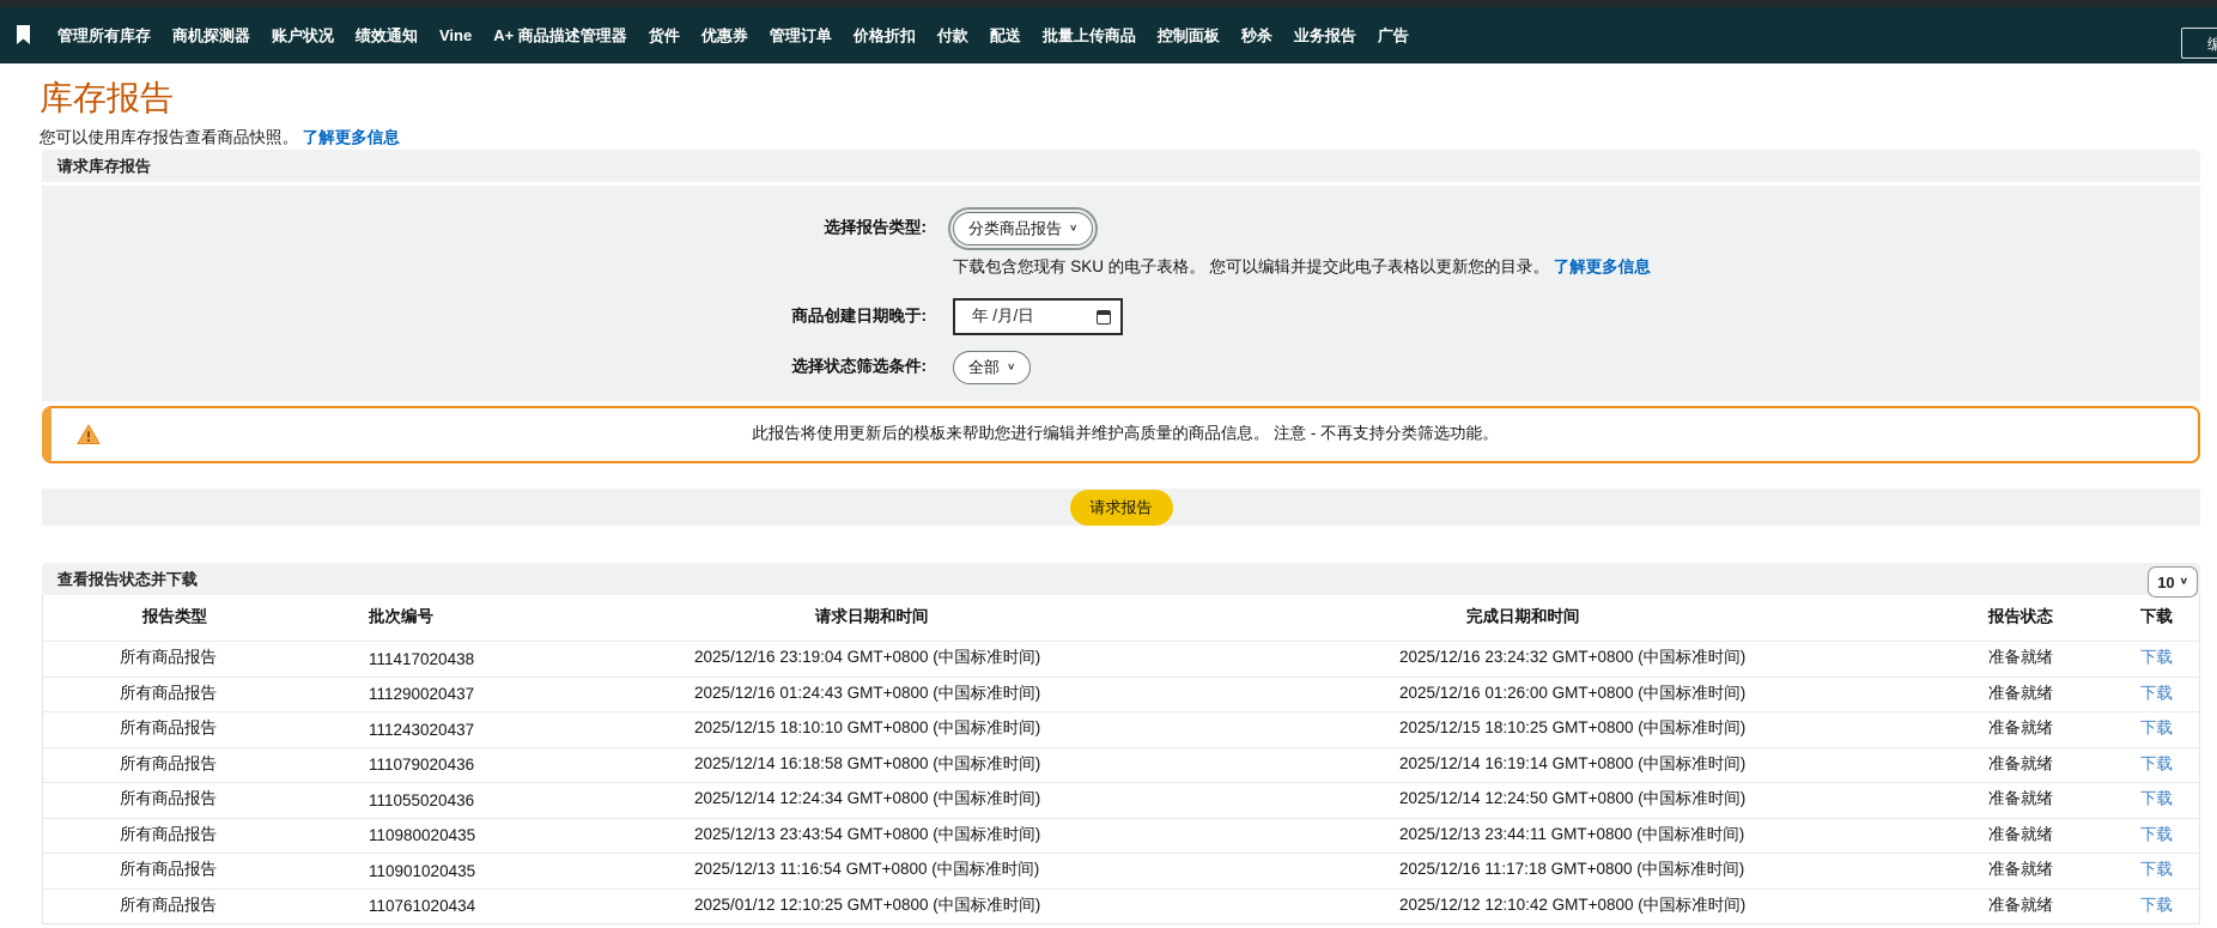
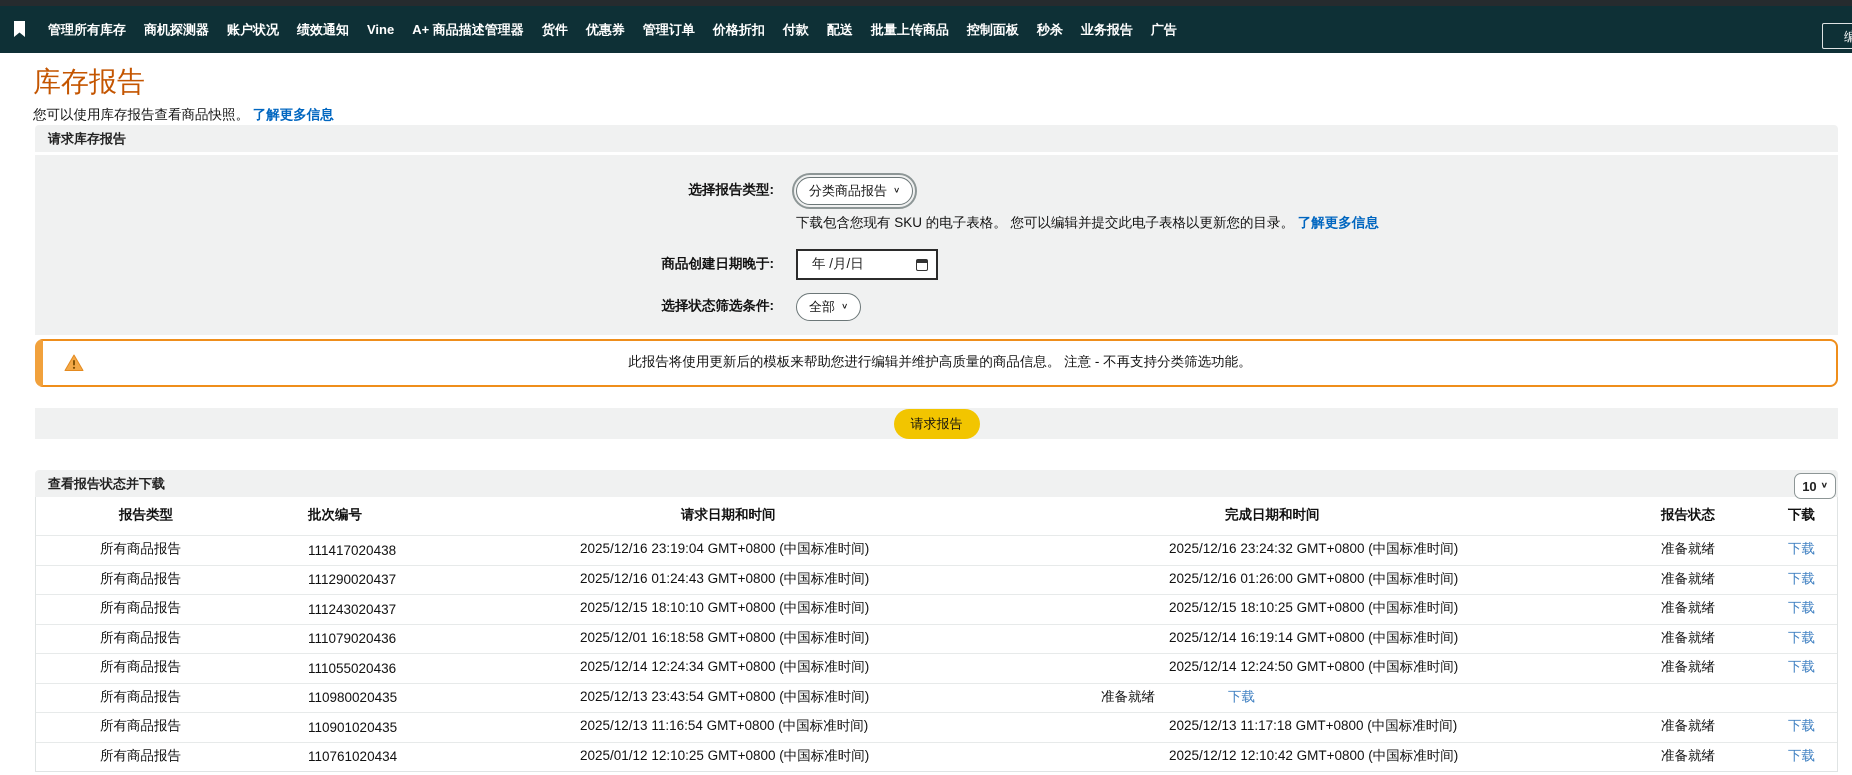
  管理所有库存
  商机探测器
  账户状况
  绩效通知
  Vine
  A+ 商品描述管理器
  货件
  优惠券
  管理订单
  价格折扣
  付款
  配送
  批量上传商品
  控制面板
  秒杀
  业务报告
  广告
  编
  库存报告
  您可以使用库存报告查看商品快照。 了解更多信息
  请求库存报告
  选择报告类型:
  分类商品报告
  ∨
  下载包含您现有 SKU 的电子表格。 您可以编辑并提交此电子表格以更新您的目录。 了解更多信息
  商品创建日期晚于:
  年 /月/日
  选择状态筛选条件:
  全部
  ∨
  此报告将使用更新后的模板来帮助您进行编辑并维护高质量的商品信息。 注意 - 不再支持分类筛选功能。
  请求报告
  查看报告状态并下载
  10
  ∨
  报告类型
  批次编号
  请求日期和时间
  完成日期和时间
  报告状态
  下载
  所有商品报告
  111417020438
  2025/12/16 23:19:04 GMT+0800 (中国标准时间)
  2025/12/16 23:24:32 GMT+0800 (中国标准时间)
  准备就绪
  下载
  所有商品报告
  111290020437
  2025/12/16 01:24:43 GMT+0800 (中国标准时间)
  2025/12/16 01:26:00 GMT+0800 (中国标准时间)
  准备就绪
  下载
  所有商品报告
  111243020437
  2025/12/15 18:10:10 GMT+0800 (中国标准时间)
  2025/12/15 18:10:25 GMT+0800 (中国标准时间)
  准备就绪
  下载
  所有商品报告
  111079020436
- 2025/12/14 16:18:58 GMT+0800 (中国标准时间)
+ 2025/12/01 16:18:58 GMT+0800 (中国标准时间)
  2025/12/14 16:19:14 GMT+0800 (中国标准时间)
  准备就绪
  下载
  所有商品报告
  111055020436
  2025/12/14 12:24:34 GMT+0800 (中国标准时间)
  2025/12/14 12:24:50 GMT+0800 (中国标准时间)
  准备就绪
  下载
  所有商品报告
  110980020435
  2025/12/13 23:43:54 GMT+0800 (中国标准时间)
- 2025/12/13 23:44:11 GMT+0800 (中国标准时间)
  准备就绪
  下载
  所有商品报告
  110901020435
  2025/12/13 11:16:54 GMT+0800 (中国标准时间)
- 2025/12/16 11:17:18 GMT+0800 (中国标准时间)
+ 2025/12/13 11:17:18 GMT+0800 (中国标准时间)
  准备就绪
  下载
  所有商品报告
  110761020434
  2025/01/12 12:10:25 GMT+0800 (中国标准时间)
  2025/12/12 12:10:42 GMT+0800 (中国标准时间)
  准备就绪
  下载
